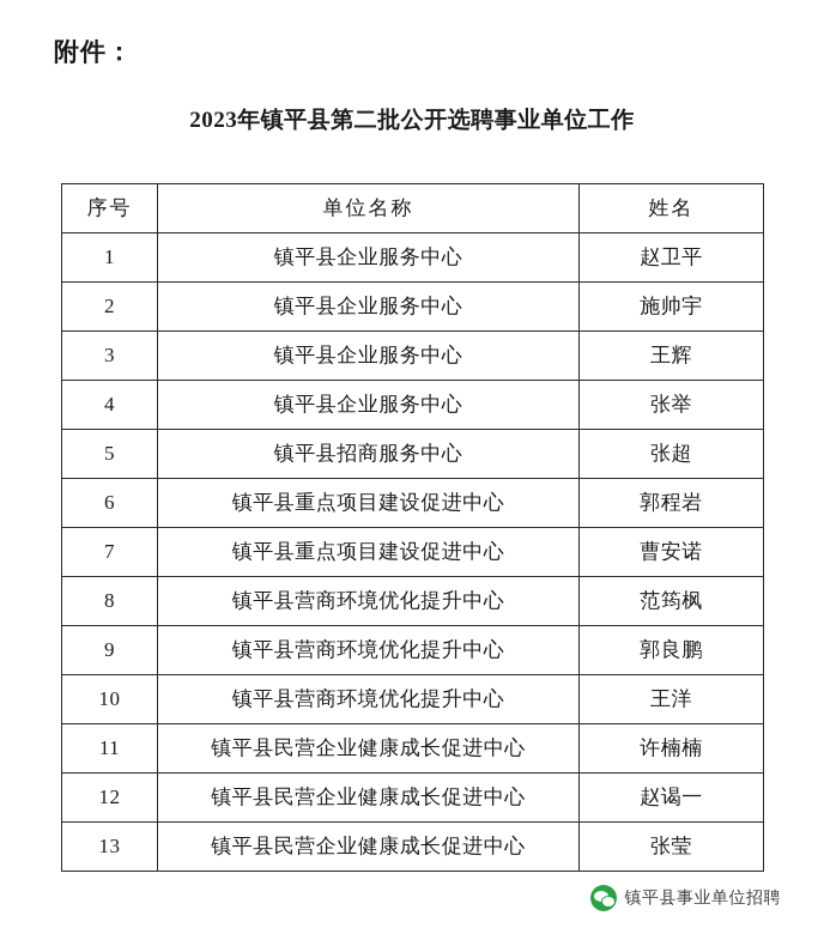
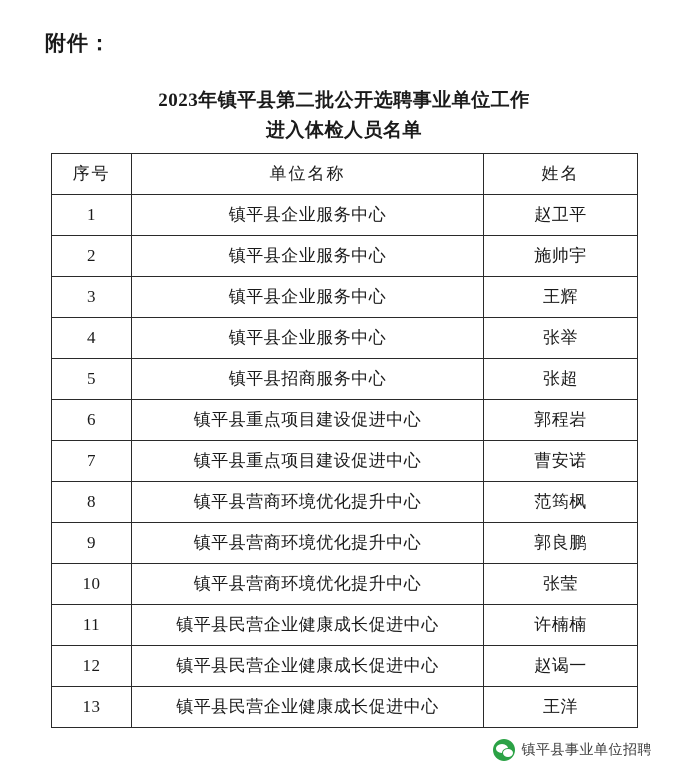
  附件：
  2023年镇平县第二批公开选聘事业单位工作
+ 进入体检人员名单
  序号	单位名称	姓名
  1	镇平县企业服务中心	赵卫平
  2	镇平县企业服务中心	施帅宇
  3	镇平县企业服务中心	王辉
  4	镇平县企业服务中心	张举
  5	镇平县招商服务中心	张超
  6	镇平县重点项目建设促进中心	郭程岩
  7	镇平县重点项目建设促进中心	曹安诺
  8	镇平县营商环境优化提升中心	范筠枫
  9	镇平县营商环境优化提升中心	郭良鹏
- 10	镇平县营商环境优化提升中心	王洋
+ 10	镇平县营商环境优化提升中心	张莹
  11	镇平县民营企业健康成长促进中心	许楠楠
  12	镇平县民营企业健康成长促进中心	赵谒一
- 13	镇平县民营企业健康成长促进中心	张莹
+ 13	镇平县民营企业健康成长促进中心	王洋
  镇平县事业单位招聘
